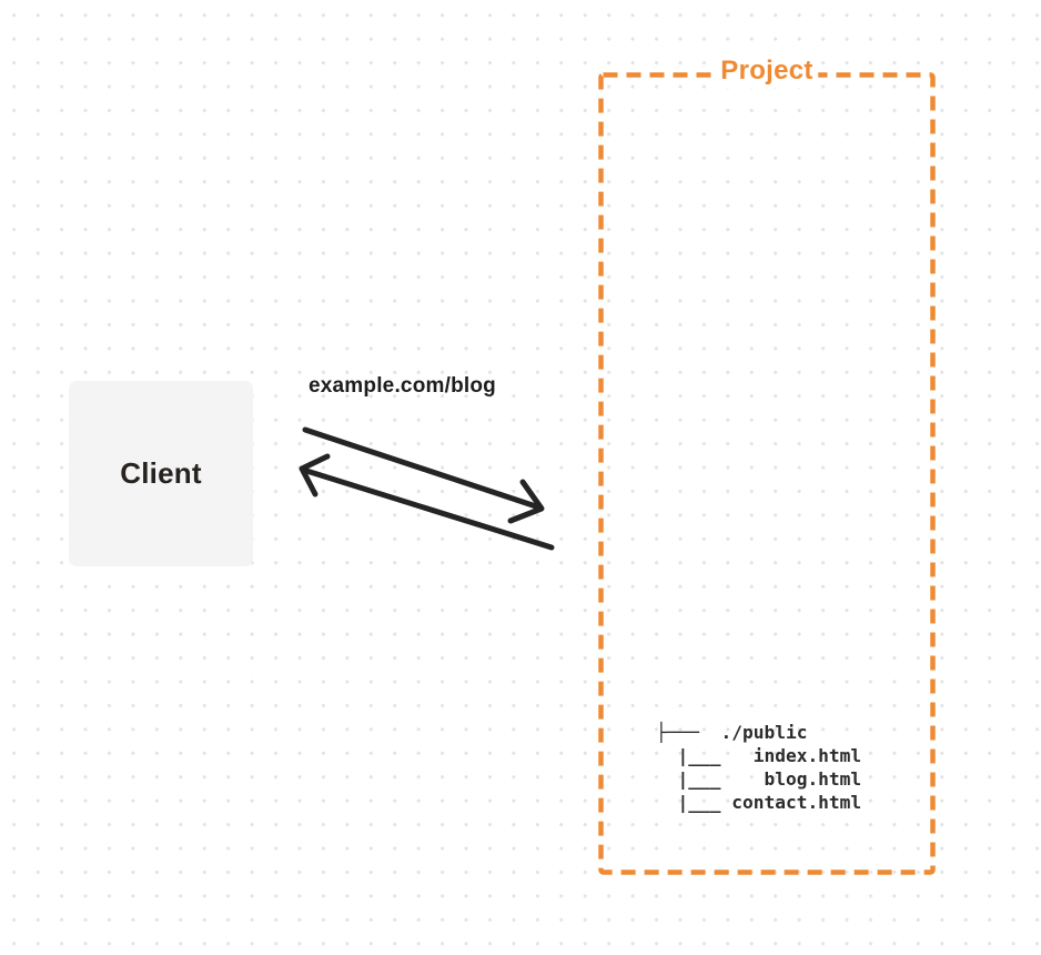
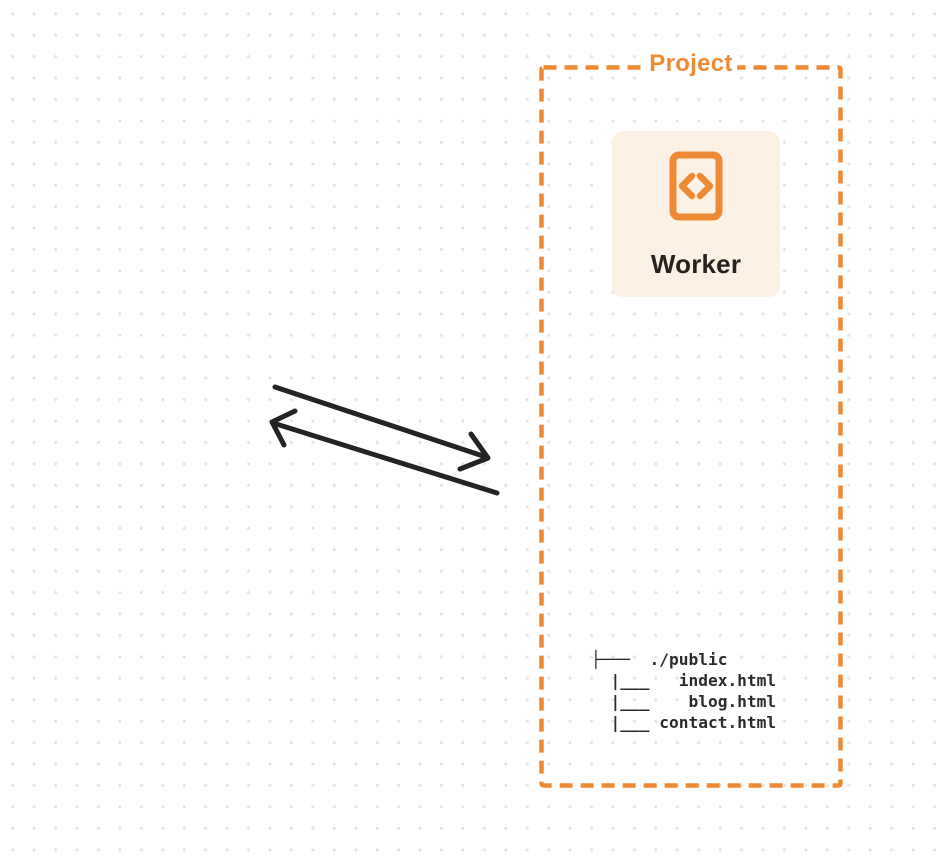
- Client
- example.com/blog
  Project
+ Worker
  ├─── ./public
  |___ index.html
  |___ blog.html
  |___ contact.html
